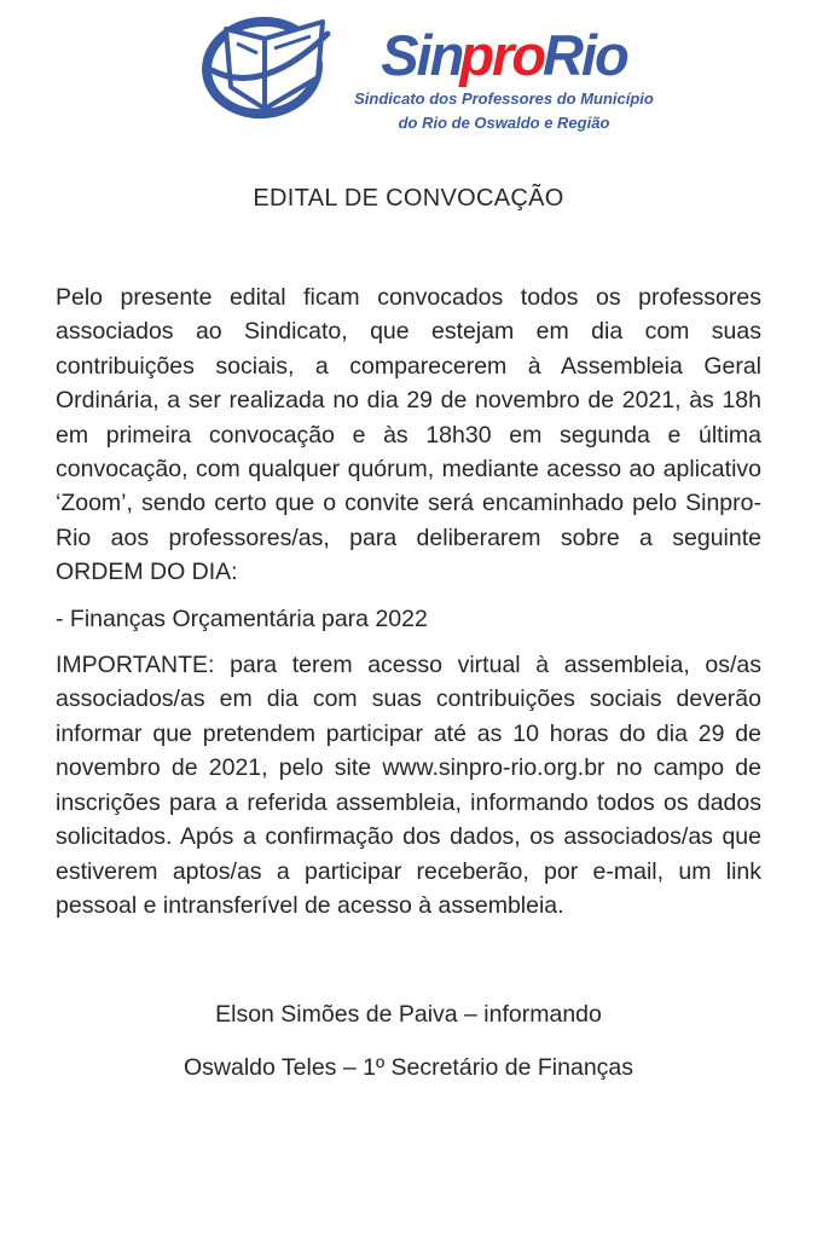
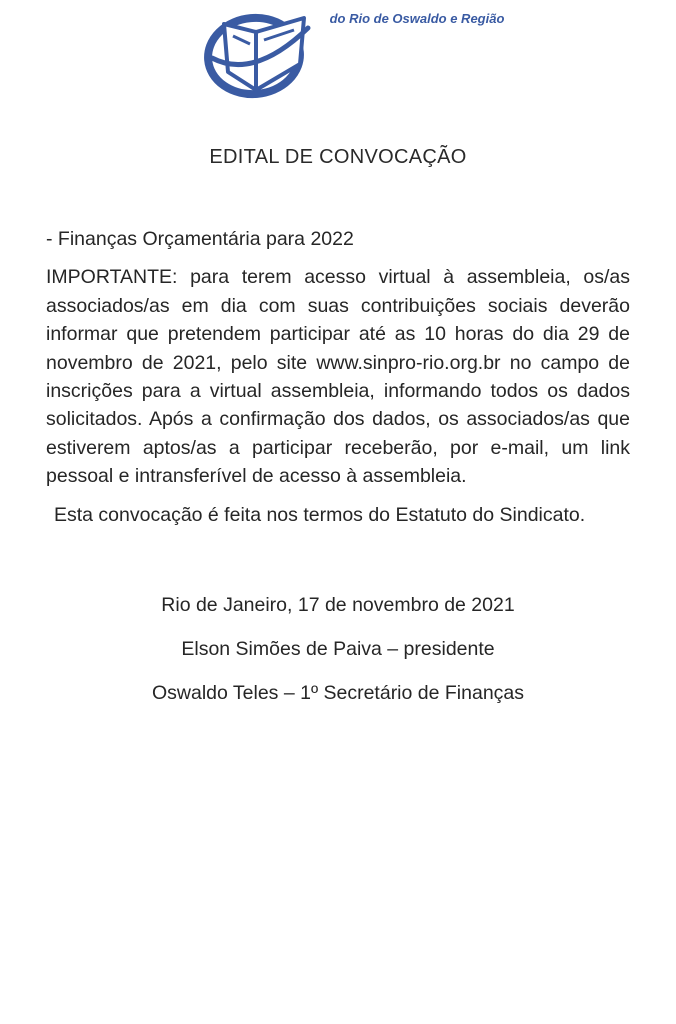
- SinproRio
- Sindicato dos Professores do Município
  do Rio de Oswaldo e Região
  EDITAL DE CONVOCAÇÃO
- Pelo presente edital ficam convocados todos os professores associados ao Sindicato, que estejam em dia com suas contribuições sociais, a comparecerem à Assembleia Geral Ordinária, a ser realizada no dia 29 de novembro de 2021, às 18h em primeira convocação e às 18h30 em segunda e última convocação, com qualquer quórum, mediante acesso ao aplicativo ‘Zoom’, sendo certo que o convite será encaminhado pelo Sinpro-Rio aos professores/as, para deliberarem sobre a seguinte ORDEM DO DIA:
  - Finanças Orçamentária para 2022
- IMPORTANTE: para terem acesso virtual à assembleia, os/as associados/as em dia com suas contribuições sociais deverão informar que pretendem participar até as 10 horas do dia 29 de novembro de 2021, pelo site www.sinpro-rio.org.br no campo de inscrições para a referida assembleia, informando todos os dados solicitados. Após a confirmação dos dados, os associados/as que estiverem aptos/as a participar receberão, por e-mail, um link pessoal e intransferível de acesso à assembleia.
+ IMPORTANTE: para terem acesso virtual à assembleia, os/as associados/as em dia com suas contribuições sociais deverão informar que pretendem participar até as 10 horas do dia 29 de novembro de 2021, pelo site www.sinpro-rio.org.br no campo de inscrições para a virtual assembleia, informando todos os dados solicitados. Após a confirmação dos dados, os associados/as que estiverem aptos/as a participar receberão, por e-mail, um link pessoal e intransferível de acesso à assembleia.
+ Esta convocação é feita nos termos do Estatuto do Sindicato.
+ Rio de Janeiro, 17 de novembro de 2021
- Elson Simões de Paiva – informando
+ Elson Simões de Paiva – presidente
  Oswaldo Teles – 1º Secretário de Finanças
